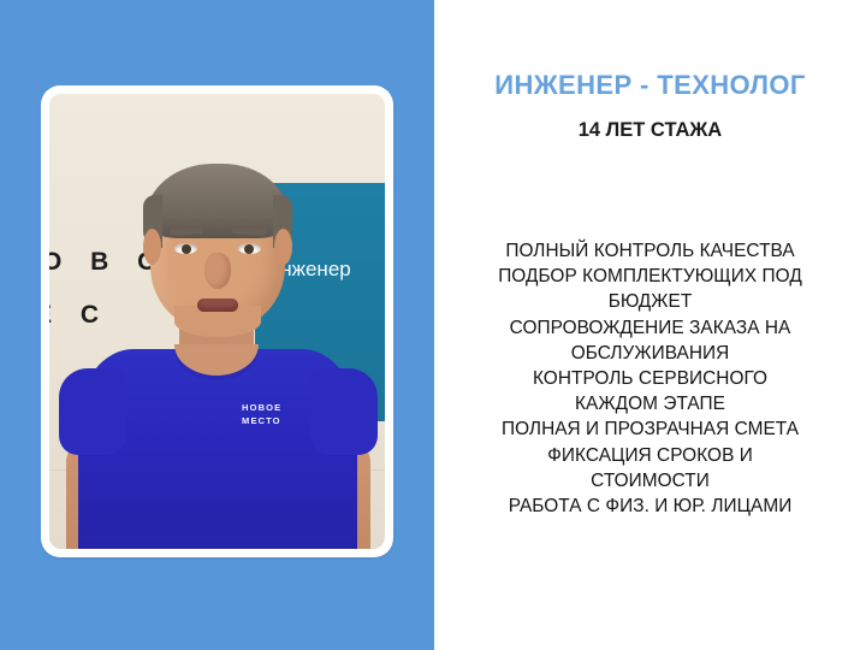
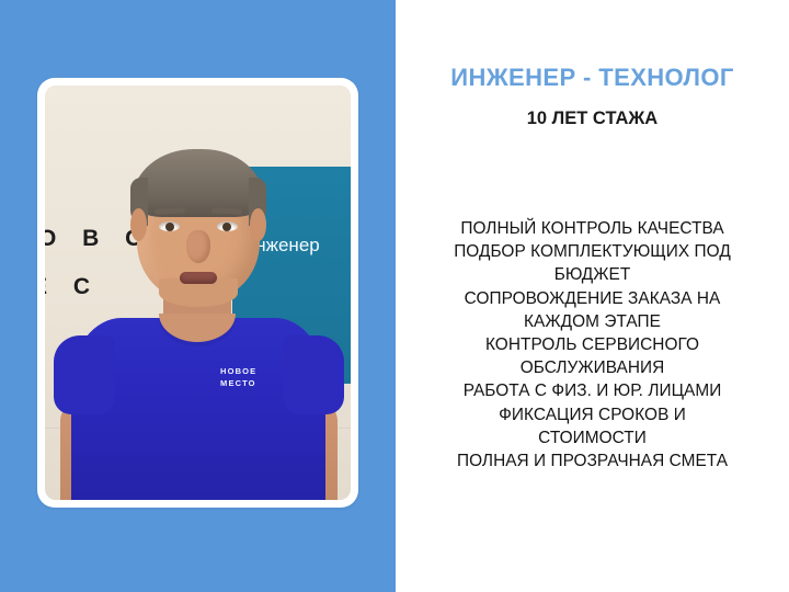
  нженер
  Е С
  НОВОЕ
  МЕСТО
  ИНЖЕНЕР - ТЕХНОЛОГ
- 14 ЛЕТ СТАЖА
+ 10 ЛЕТ СТАЖА
  ПОЛНЫЙ КОНТРОЛЬ КАЧЕСТВА
  ПОДБОР КОМПЛЕКТУЮЩИХ ПОД
  БЮДЖЕТ
  СОПРОВОЖДЕНИЕ ЗАКАЗА НА
- ОБСЛУЖИВАНИЯ
+ КАЖДОМ ЭТАПЕ
  КОНТРОЛЬ СЕРВИСНОГО
- КАЖДОМ ЭТАПЕ
+ ОБСЛУЖИВАНИЯ
- ПОЛНАЯ И ПРОЗРАЧНАЯ СМЕТА
+ РАБОТА С ФИЗ. И ЮР. ЛИЦАМИ
  ФИКСАЦИЯ СРОКОВ И
  СТОИМОСТИ
- РАБОТА С ФИЗ. И ЮР. ЛИЦАМИ
+ ПОЛНАЯ И ПРОЗРАЧНАЯ СМЕТА
